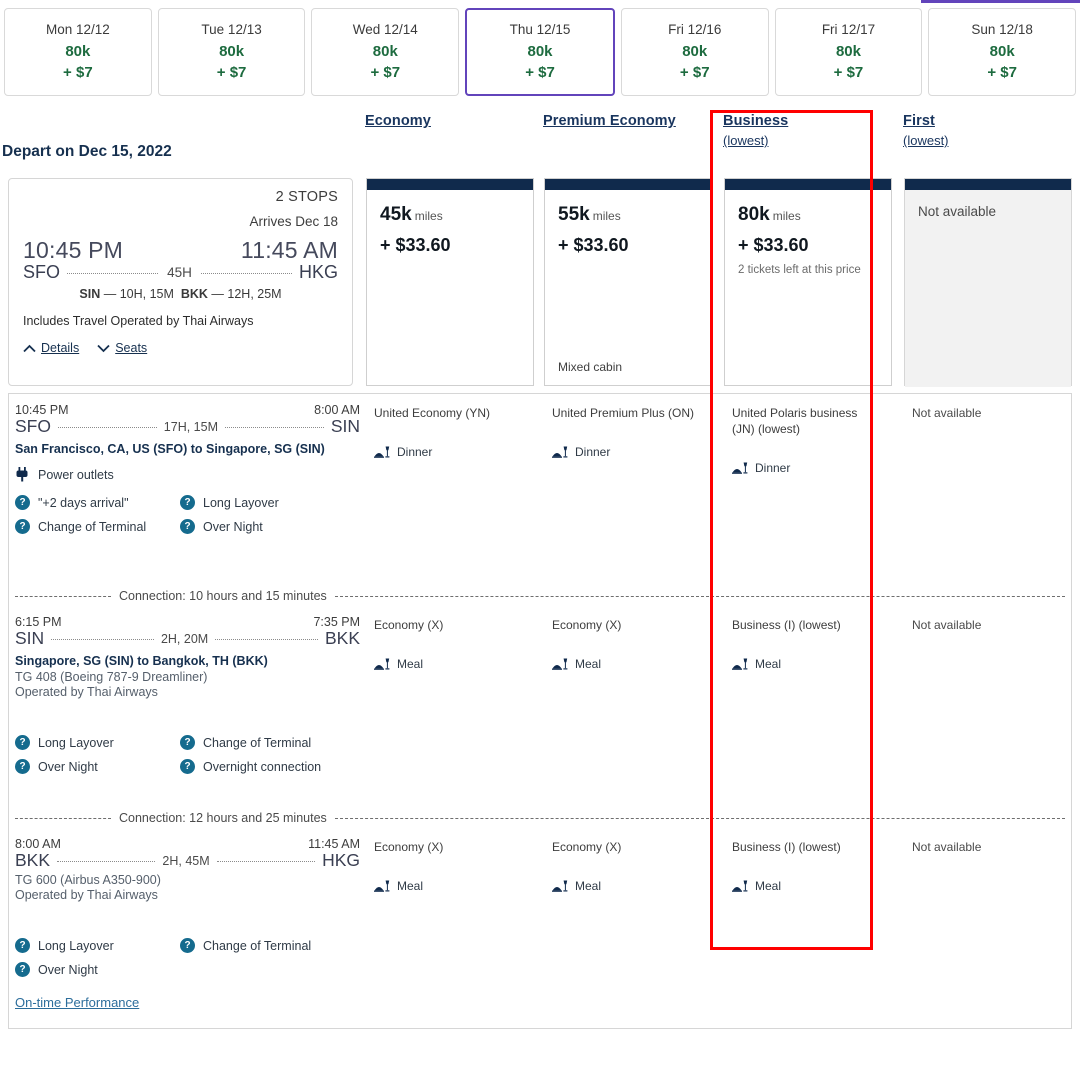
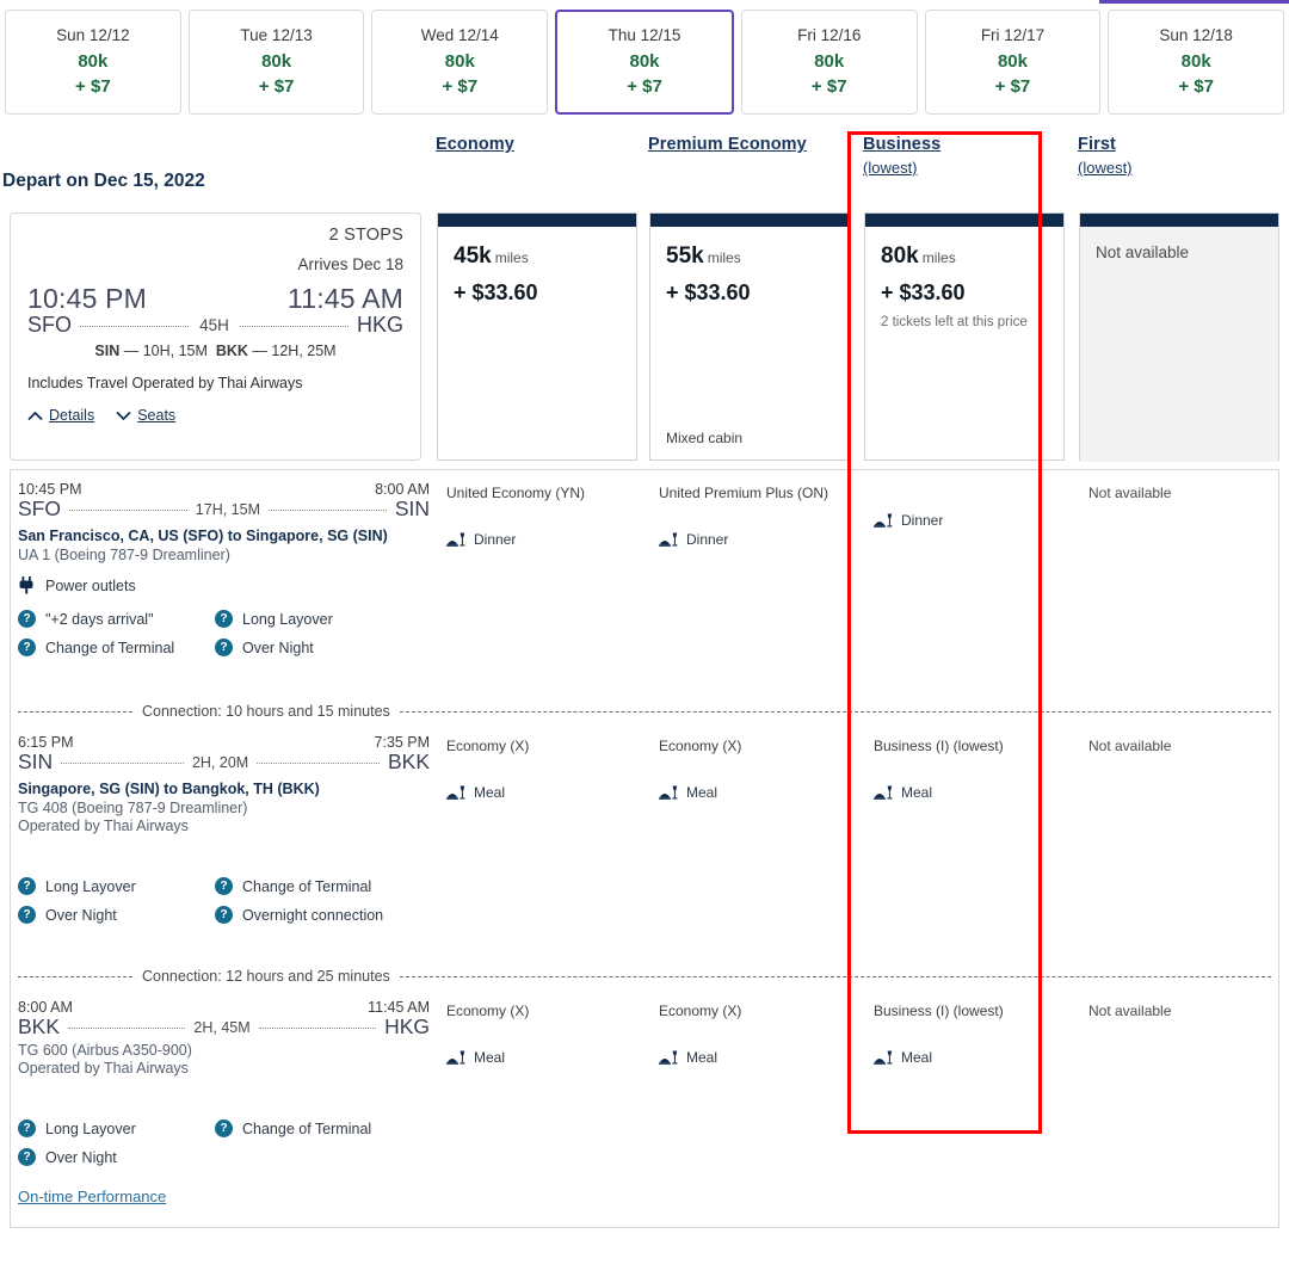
- Mon 12/12
+ Sun 12/12
  80k
  + $7
  Tue 12/13
  80k
  + $7
  Wed 12/14
  80k
  + $7
  Thu 12/15
  80k
  + $7
  Fri 12/16
  80k
  + $7
  Fri 12/17
  80k
  + $7
  Sun 12/18
  80k
  + $7
  Economy
  Premium Economy
  Business
  (lowest)
  First
  (lowest)
  Depart on Dec 15, 2022
  2 STOPS
  Arrives Dec 18
  10:45 PM
  11:45 AM
  SFO
  45H
  HKG
  SIN — 10H, 15M BKK — 12H, 25M
  Includes Travel Operated by Thai Airways
  Details
  Seats
  45k miles
  + $33.60
  55k miles
  + $33.60
  Mixed cabin
  80k miles
  + $33.60
  2 tickets left at this price
  Not available
  10:45 PM
  8:00 AM
  SFO
  17H, 15M
  SIN
  San Francisco, CA, US (SFO) to Singapore, SG (SIN)
+ UA 1 (Boeing 787-9 Dreamliner)
  Power outlets
  ?
  "+2 days arrival"
  ?
  Long Layover
  ?
  Change of Terminal
  ?
  Over Night
  United Economy (YN)
  Dinner
  United Premium Plus (ON)
  Dinner
- United Polaris business (JN) (lowest)
  Dinner
  Not available
  Connection: 10 hours and 15 minutes
  6:15 PM
  7:35 PM
  SIN
  2H, 20M
  BKK
  Singapore, SG (SIN) to Bangkok, TH (BKK)
  TG 408 (Boeing 787-9 Dreamliner)
  Operated by Thai Airways
  ?
  Long Layover
  ?
  Change of Terminal
  ?
  Over Night
  ?
  Overnight connection
  Economy (X)
  Meal
  Economy (X)
  Meal
  Business (I) (lowest)
  Meal
  Not available
  Connection: 12 hours and 25 minutes
  8:00 AM
  11:45 AM
  BKK
  2H, 45M
  HKG
  TG 600 (Airbus A350-900)
  Operated by Thai Airways
  ?
  Long Layover
  ?
  Change of Terminal
  ?
  Over Night
  Economy (X)
  Meal
  Economy (X)
  Meal
  Business (I) (lowest)
  Meal
  Not available
  On-time Performance
